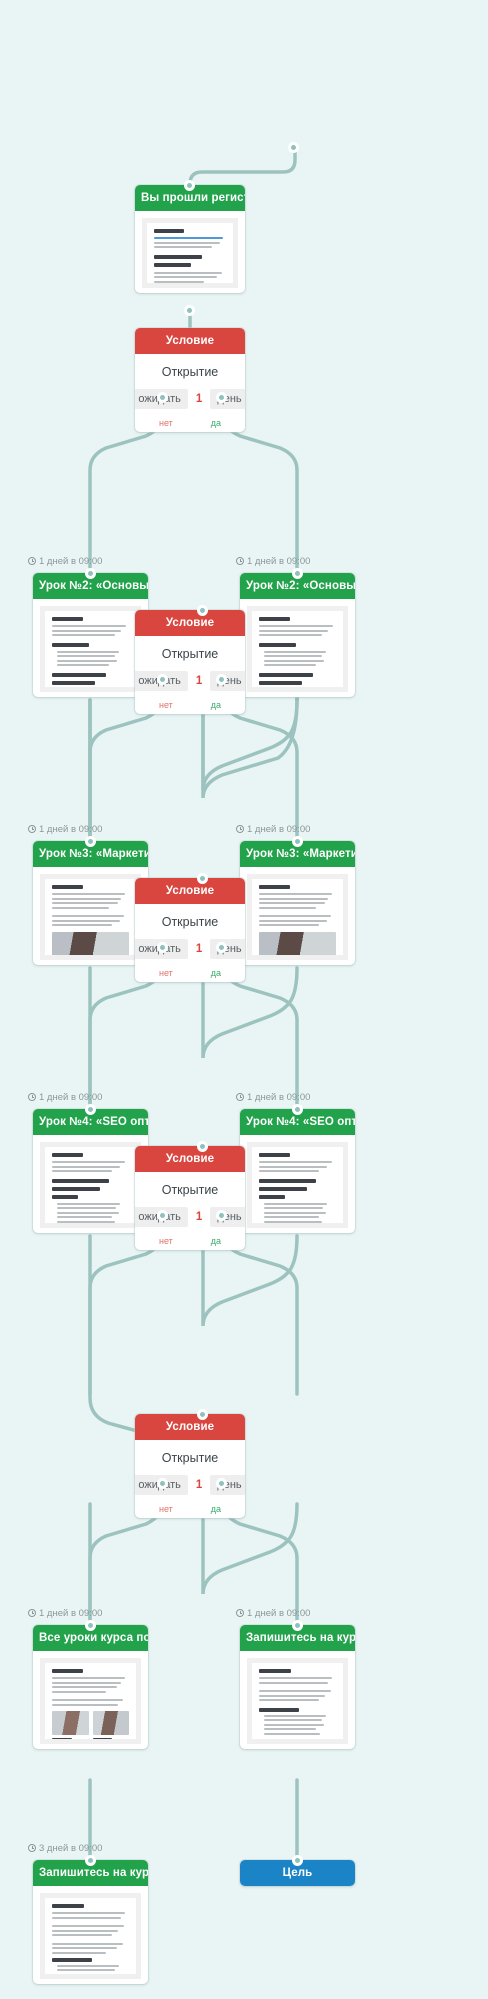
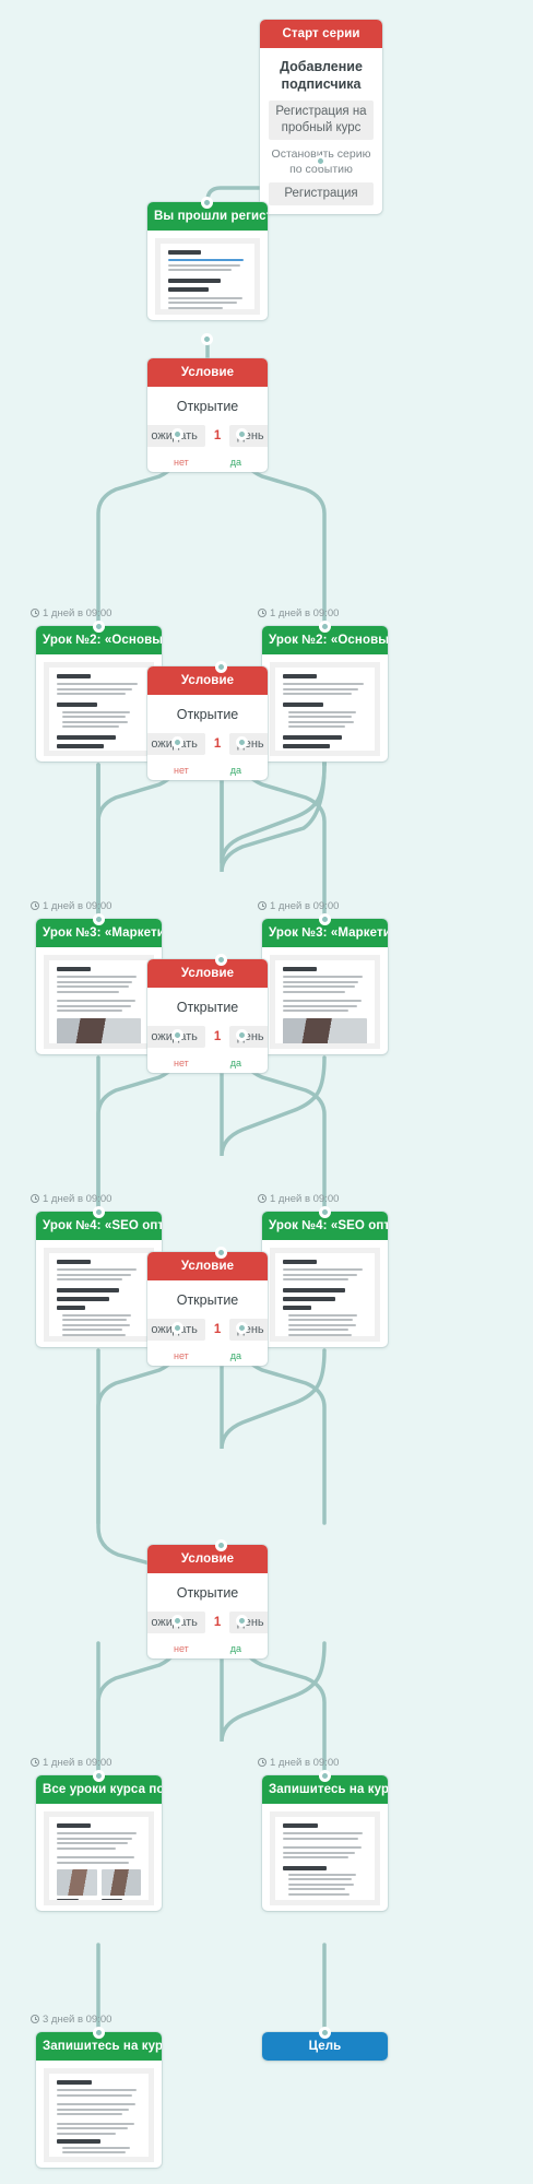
+ Старт серии
+ Добавление подписчика
+ Регистрация на пробный курс
+ Остановить серию по событию
+ Регистрация
  Вы прошли регис
  Условие
  Открытие
  ожить
  1
  нет
  да
  1 дней в 09:00
  1 дней в 09:00
  Урок №2: «Основы
  Урок №2: «Основы
  Условие
  Открытие
  ожить
  1
  нет
  да
  1 дней в 09:00
  1 дней в 09:00
  Урок №3: «Маркети
  Урок №3: «Маркети
  Условие
  Открытие
  ожить
  1
  нет
  да
  1 дней в 09:00
  1 дней в 09:00
  Урок №4: «SEO опт
  Урок №4: «SEO опт
  Условие
  Открытие
  ожить
  1
  нет
  да
  Условие
  Открытие
  ожить
  1
  нет
  да
  1 дней в 09:00
  1 дней в 09:00
  Все уроки курса по
  Запишитесь на кур
  3 дней в 09:00
  Запишитесь на кур
  Цель
